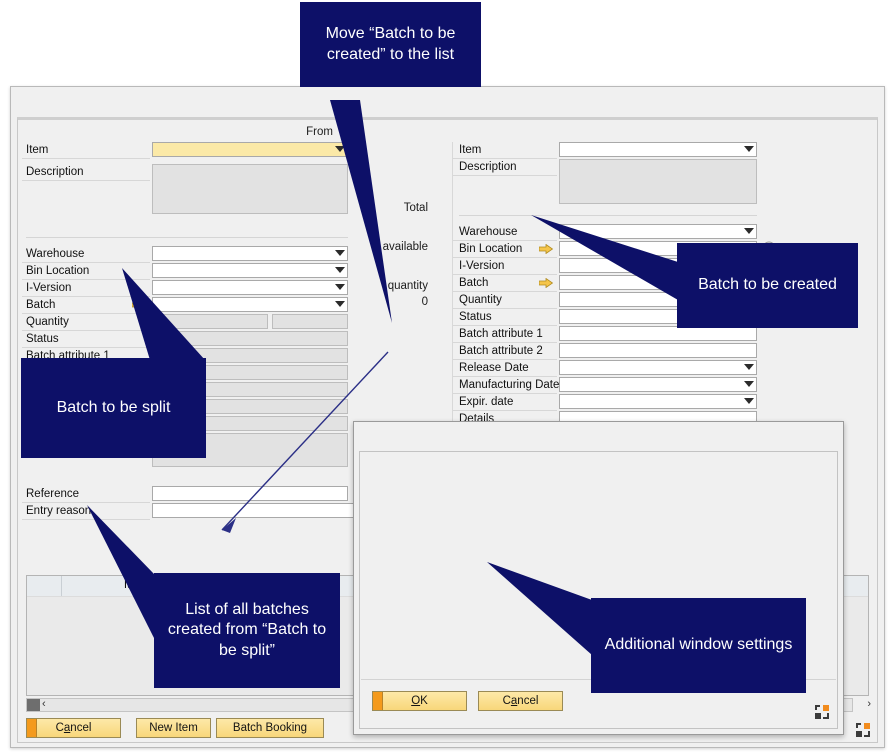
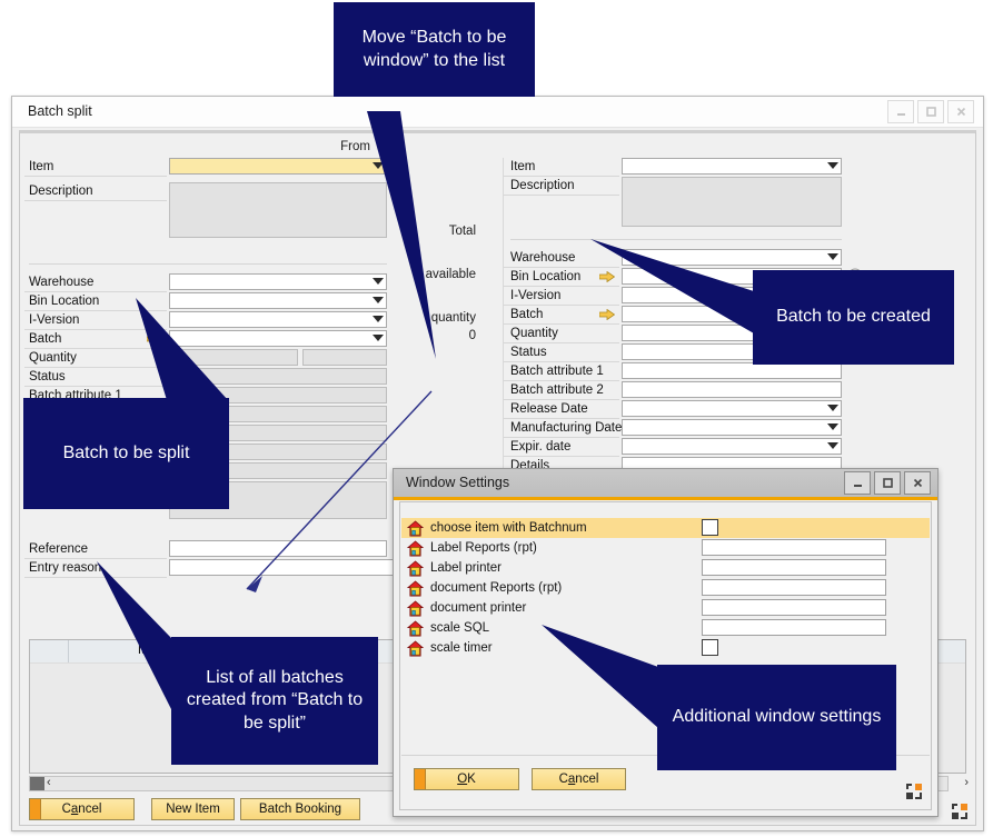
+ Batch split
  From
  Item
  Description
  Warehouse
  Bin Location
  I-Version
  Batch
  Quantity
  Status
  Batch attribute 1
  Reference
  Entry reason
  Total
  available
  quantity
  0
  Item
  Description
  Warehouse
  Bin Location
  I-Version
  Batch
  Quantity
  Status
  Batch attribute 1
  Batch attribute 2
  Release Date
  Manufacturing Date
  Expir. date
  Details
  ‹
  ›
  Cancel
  New Item
  Batch Booking
+ Window Settings
+ choose item with Batchnum
+ Label Reports (rpt)
+ Label printer
+ document Reports (rpt)
+ document printer
+ scale SQL
+ scale timer
  OK
  Cancel
- Move “Batch to be created” to the list
+ Move “Batch to be window” to the list
  Batch to be created
  Batch to be split
  List of all batches created from “Batch to be split”
  Additional window settings
